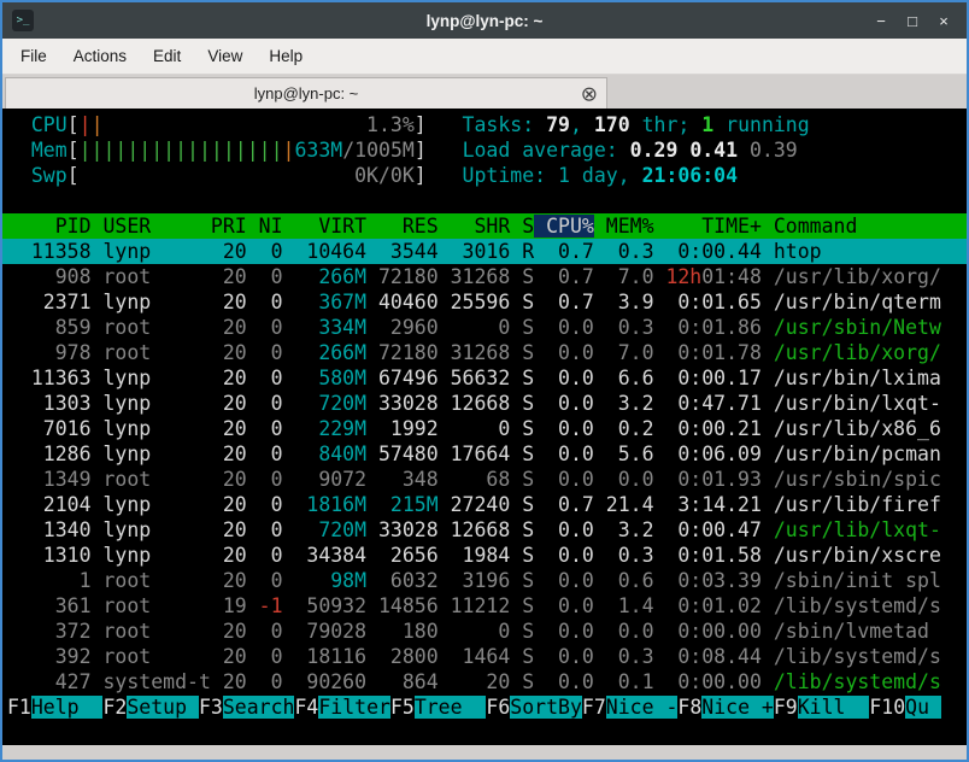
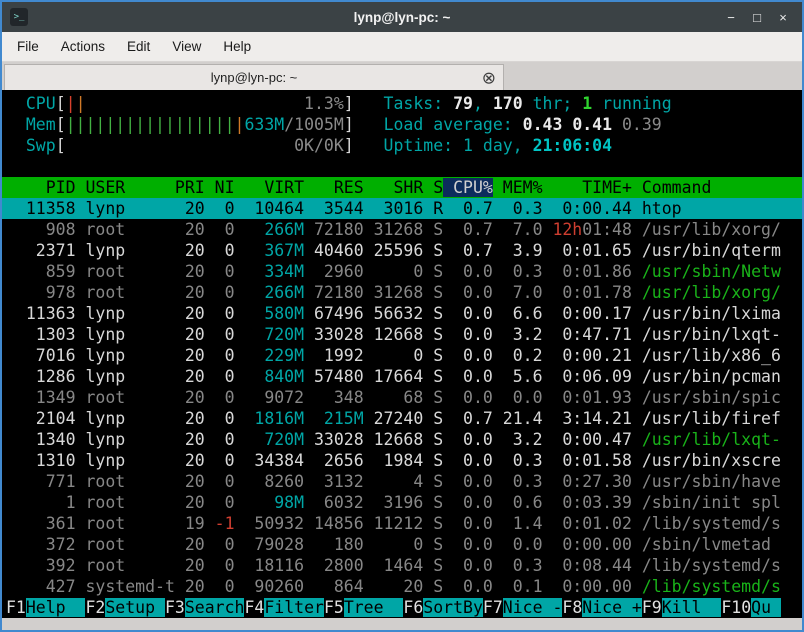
  >_
  lynp@lyn-pc: ~
  −
  □
  ×
  File
  Actions
  Edit
  View
  Help
  lynp@lyn-pc: ~
  ⊗
  CPU[|| 1.3%] Tasks: 79, 170 thr; 1 running
- Mem[||||||||||||||||||633M/1005M] Load average: 0.29 0.41 0.39
+ Mem[||||||||||||||||||633M/1005M] Load average: 0.43 0.41 0.39
  Swp[ 0K/0K] Uptime: 1 day, 21:06:04
  PID USER PRI NI VIRT RES SHR S CPU% MEM% TIME+ Command
  11358 lynp 20 0 10464 3544 3016 R 0.7 0.3 0:00.44 htop
  908 root 20 0 266M 72180 31268 S 0.7 7.0 12h01:48 /usr/lib/xorg/
  2371 lynp 20 0 367M 40460 25596 S 0.7 3.9 0:01.65 /usr/bin/qterm
  859 root 20 0 334M 2960 0 S 0.0 0.3 0:01.86 /usr/sbin/Netw
  978 root 20 0 266M 72180 31268 S 0.0 7.0 0:01.78 /usr/lib/xorg/
  11363 lynp 20 0 580M 67496 56632 S 0.0 6.6 0:00.17 /usr/bin/lxima
  1303 lynp 20 0 720M 33028 12668 S 0.0 3.2 0:47.71 /usr/bin/lxqt-
  7016 lynp 20 0 229M 1992 0 S 0.0 0.2 0:00.21 /usr/lib/x86_6
  1286 lynp 20 0 840M 57480 17664 S 0.0 5.6 0:06.09 /usr/bin/pcman
  1349 root 20 0 9072 348 68 S 0.0 0.0 0:01.93 /usr/sbin/spic
  2104 lynp 20 0 1816M 215M 27240 S 0.7 21.4 3:14.21 /usr/lib/firef
  1340 lynp 20 0 720M 33028 12668 S 0.0 3.2 0:00.47 /usr/lib/lxqt-
  1310 lynp 20 0 34384 2656 1984 S 0.0 0.3 0:01.58 /usr/bin/xscre
+ 771 root 20 0 8260 3132 4 S 0.0 0.3 0:27.30 /usr/sbin/have
  1 root 20 0 98M 6032 3196 S 0.0 0.6 0:03.39 /sbin/init spl
  361 root 19 -1 50932 14856 11212 S 0.0 1.4 0:01.02 /lib/systemd/s
  372 root 20 0 79028 180 0 S 0.0 0.0 0:00.00 /sbin/lvmetad
  392 root 20 0 18116 2800 1464 S 0.0 0.3 0:08.44 /lib/systemd/s
  427 systemd-t 20 0 90260 864 20 S 0.0 0.1 0:00.00 /lib/systemd/s
  F1Help F2Setup F3SearchF4FilterF5Tree F6SortByF7Nice -F8Nice +F9Kill F10Qu
